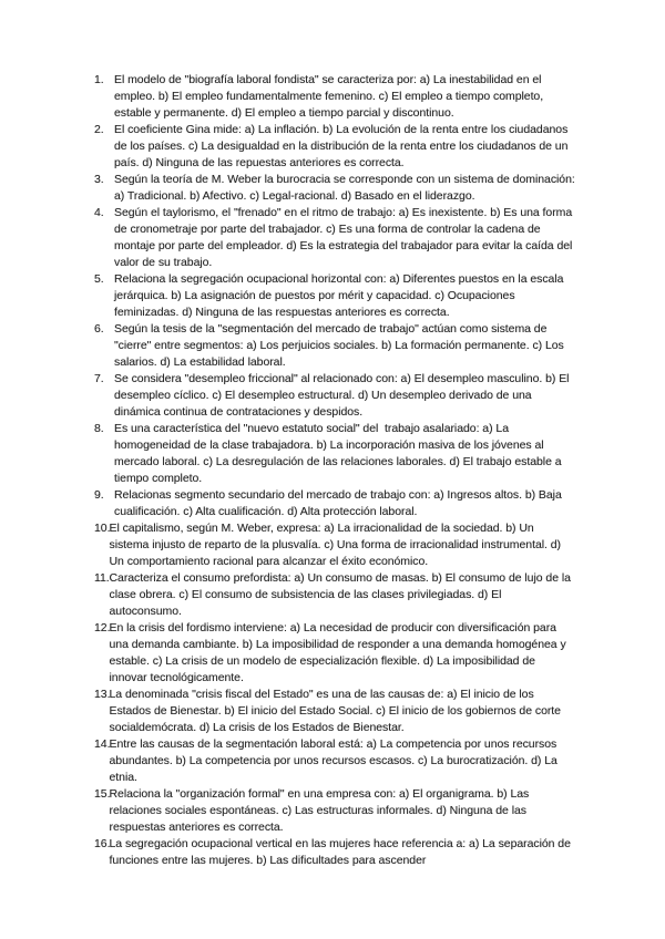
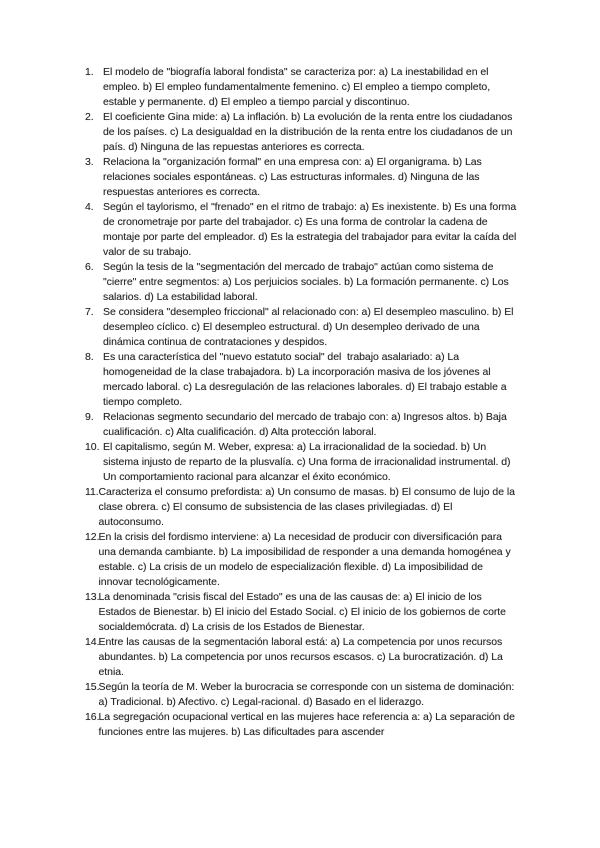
  1.
  El modelo de "biografía laboral fondista" se caracteriza por: a) La inestabilidad en el empleo. b) El empleo fundamentalmente femenino. c) El empleo a tiempo completo, estable y permanente. d) El empleo a tiempo parcial y discontinuo.
  2.
  El coeficiente Gina mide: a) La inflación. b) La evolución de la renta entre los ciudadanos de los países. c) La desigualdad en la distribución de la renta entre los ciudadanos de un país. d) Ninguna de las repuestas anteriores es correcta.
  3.
- Según la teoría de M. Weber la burocracia se corresponde con un sistema de dominación: a) Tradicional. b) Afectivo. c) Legal-racional. d) Basado en el liderazgo.
+ Relaciona la "organización formal" en una empresa con: a) El organigrama. b) Las relaciones sociales espontáneas. c) Las estructuras informales. d) Ninguna de las respuestas anteriores es correcta.
  4.
  Según el taylorismo, el "frenado" en el ritmo de trabajo: a) Es inexistente. b) Es una forma de cronometraje por parte del trabajador. c) Es una forma de controlar la cadena de montaje por parte del empleador. d) Es la estrategia del trabajador para evitar la caída del valor de su trabajo.
- 5.
- Relaciona la segregación ocupacional horizontal con: a) Diferentes puestos en la escala jerárquica. b) La asignación de puestos por mérit y capacidad. c) Ocupaciones feminizadas. d) Ninguna de las respuestas anteriores es correcta.
  6.
  Según la tesis de la "segmentación del mercado de trabajo" actúan como sistema de "cierre" entre segmentos: a) Los perjuicios sociales. b) La formación permanente. c) Los salarios. d) La estabilidad laboral.
  7.
  Se considera "desempleo friccional" al relacionado con: a) El desempleo masculino. b) El desempleo cíclico. c) El desempleo estructural. d) Un desempleo derivado de una dinámica continua de contrataciones y despidos.
  8.
  Es una característica del "nuevo estatuto social" del trabajo asalariado: a) La homogeneidad de la clase trabajadora. b) La incorporación masiva de los jóvenes al mercado laboral. c) La desregulación de las relaciones laborales. d) El trabajo estable a tiempo completo.
  9.
  Relacionas segmento secundario del mercado de trabajo con: a) Ingresos altos. b) Baja cualificación. c) Alta cualificación. d) Alta protección laboral.
  10.
  El capitalismo, según M. Weber, expresa: a) La irracionalidad de la sociedad. b) Un sistema injusto de reparto de la plusvalía. c) Una forma de irracionalidad instrumental. d) Un comportamiento racional para alcanzar el éxito económico.
  11.
  Caracteriza el consumo prefordista: a) Un consumo de masas. b) El consumo de lujo de la clase obrera. c) El consumo de subsistencia de las clases privilegiadas. d) El autoconsumo.
  12.
  En la crisis del fordismo interviene: a) La necesidad de producir con diversificación para una demanda cambiante. b) La imposibilidad de responder a una demanda homogénea y estable. c) La crisis de un modelo de especialización flexible. d) La imposibilidad de innovar tecnológicamente.
  13.
  La denominada "crisis fiscal del Estado" es una de las causas de: a) El inicio de los Estados de Bienestar. b) El inicio del Estado Social. c) El inicio de los gobiernos de corte socialdemócrata. d) La crisis de los Estados de Bienestar.
  14.
  Entre las causas de la segmentación laboral está: a) La competencia por unos recursos abundantes. b) La competencia por unos recursos escasos. c) La burocratización. d) La etnia.
  15.
- Relaciona la "organización formal" en una empresa con: a) El organigrama. b) Las relaciones sociales espontáneas. c) Las estructuras informales. d) Ninguna de las respuestas anteriores es correcta.
+ Según la teoría de M. Weber la burocracia se corresponde con un sistema de dominación: a) Tradicional. b) Afectivo. c) Legal-racional. d) Basado en el liderazgo.
  16.
  La segregación ocupacional vertical en las mujeres hace referencia a: a) La separación de funciones entre las mujeres. b) Las dificultades para ascender
